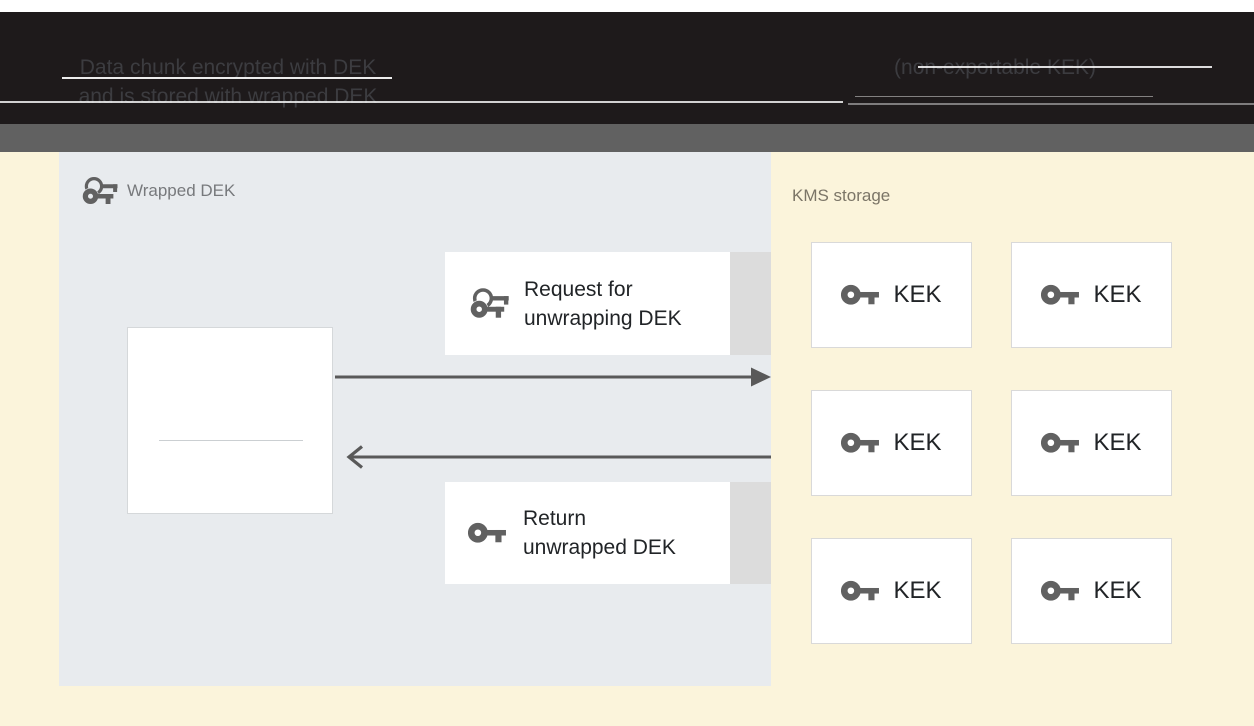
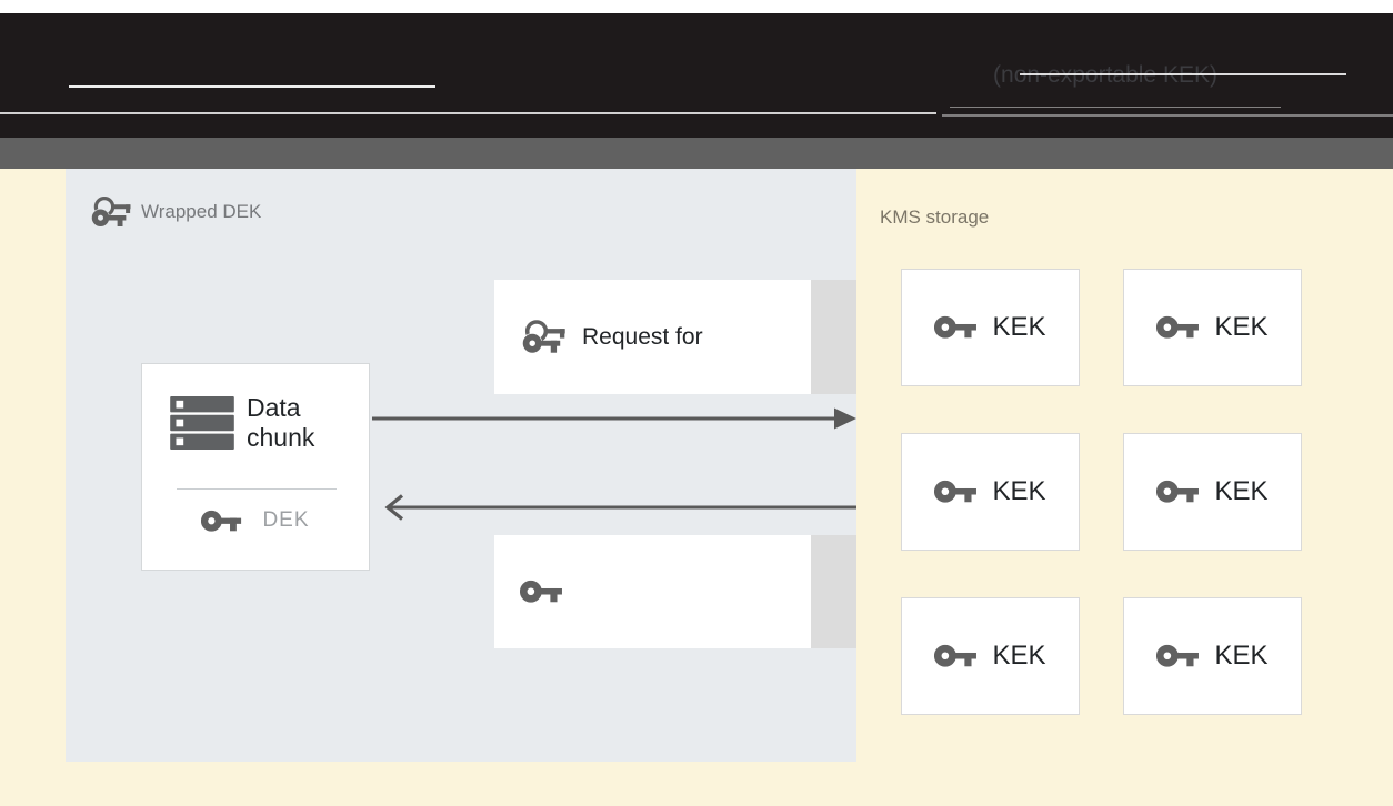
- Data chunk encrypted with DEK
- and is stored with wrapped DEK
  (non-exportable KEK)
  Wrapped DEK
+ Data
+ chunk
+ DEK
  Request for
- unwrapping DEK
- Return
- unwrapped DEK
  KMS storage
  KEK
  KEK
  KEK
  KEK
  KEK
  KEK
